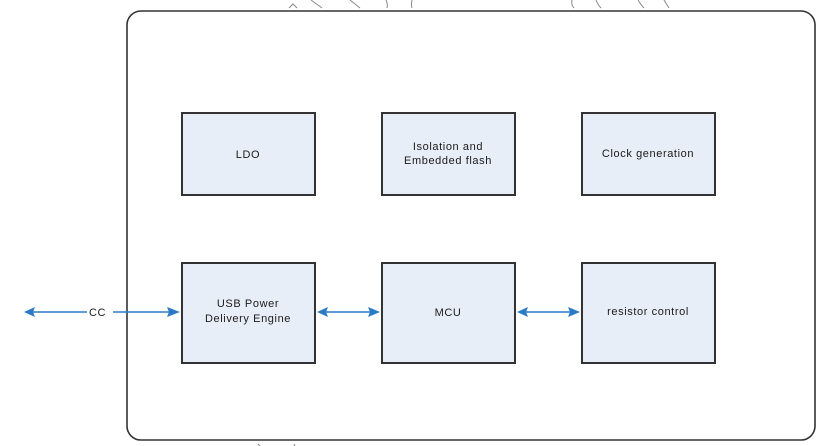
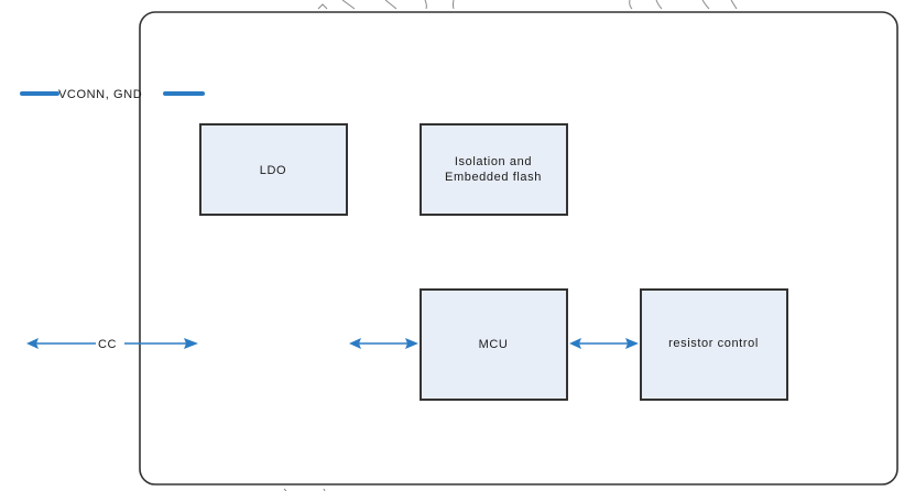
+ VCONN, GND
  CC
  LDO
  Isolation and
  Embedded flash
- Clock generation
- USB Power
- Delivery Engine
  MCU
  resistor control
